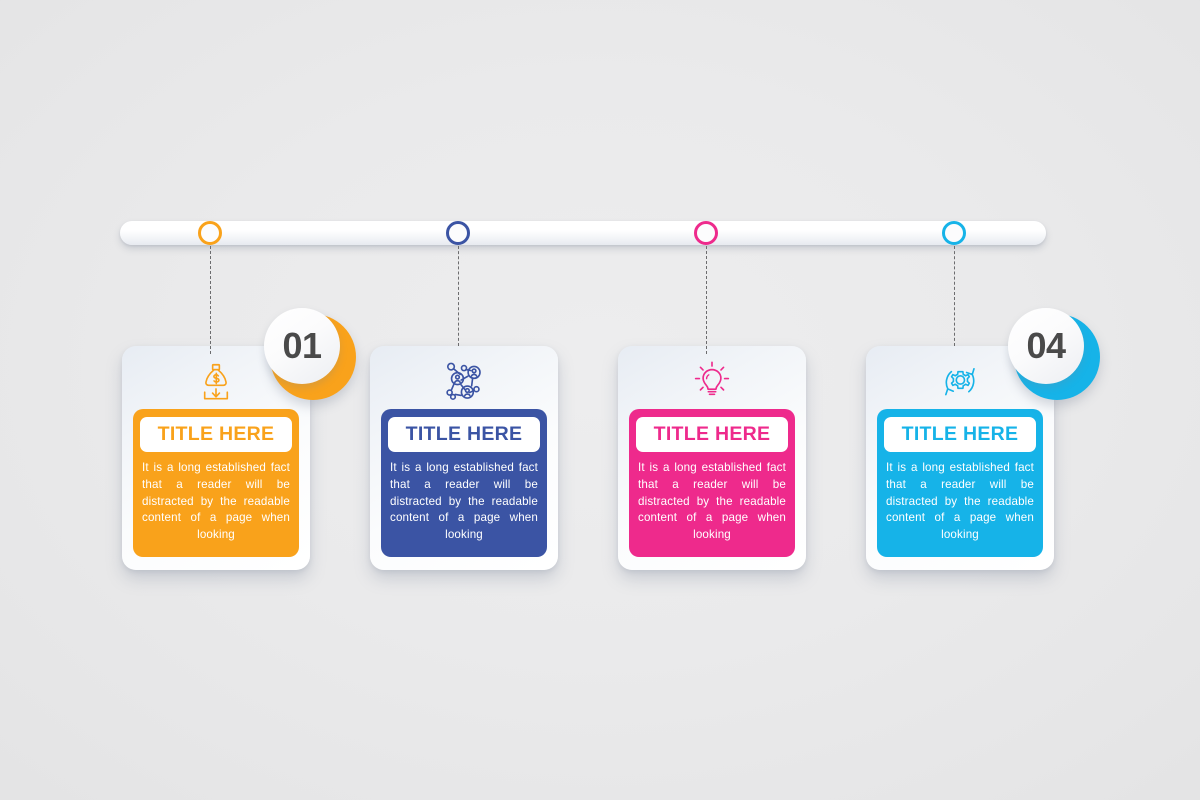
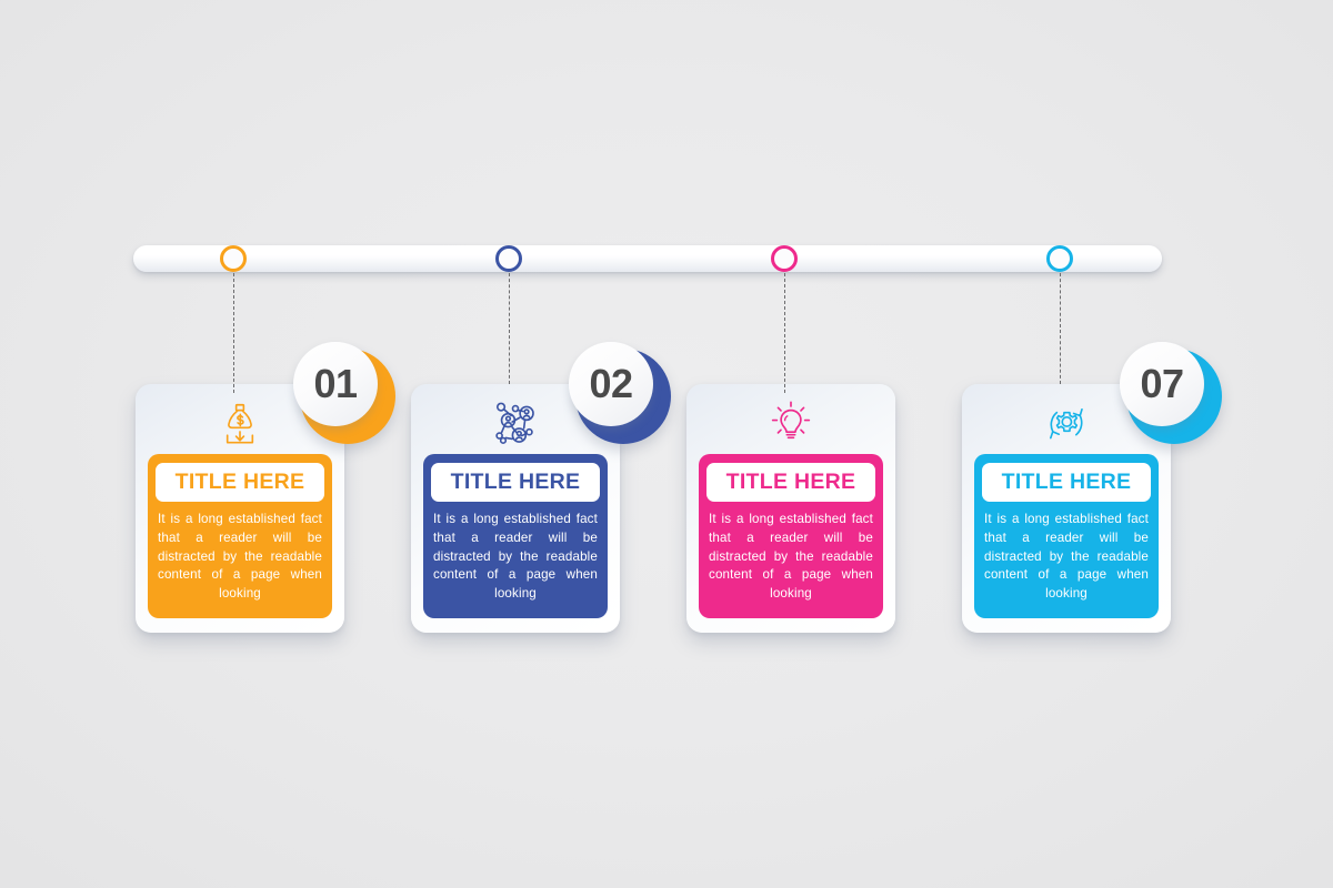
  TITLE HERE
  It is a long established fact that a reader will be distracted by the readable content of a page when looking
  01
  TITLE HERE
  It is a long established fact that a reader will be distracted by the readable content of a page when looking
+ 02
  TITLE HERE
  It is a long established fact that a reader will be distracted by the readable content of a page when looking
  TITLE HERE
  It is a long established fact that a reader will be distracted by the readable content of a page when looking
- 04
+ 07
